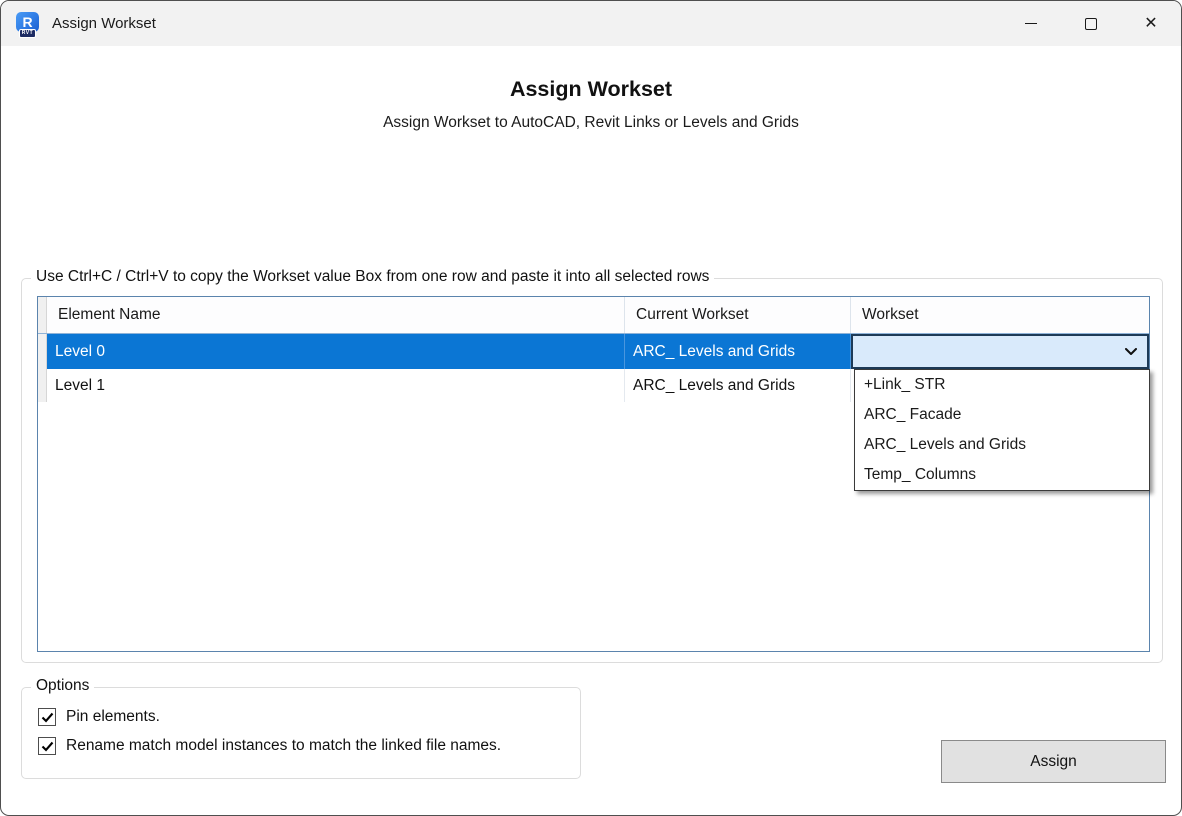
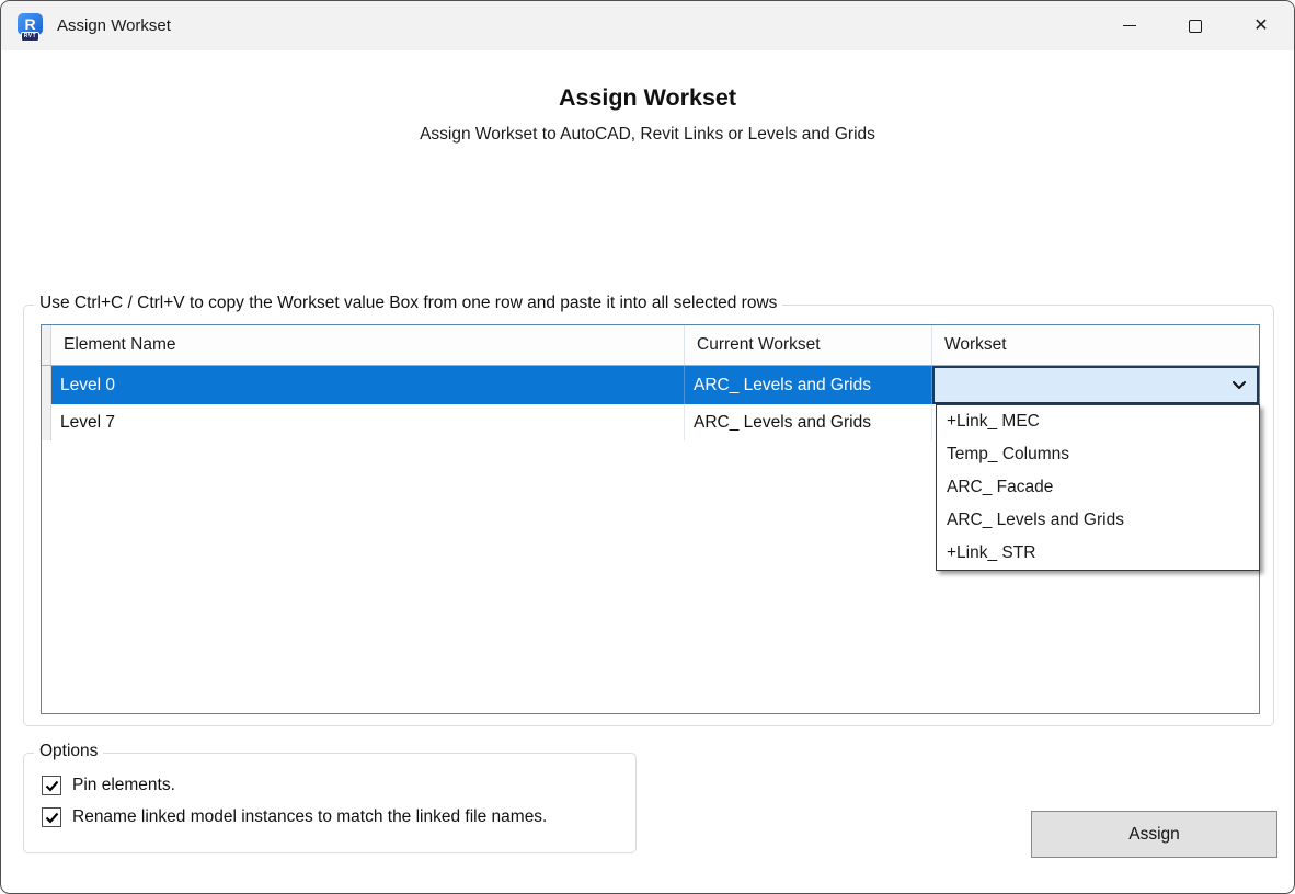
  R
  Assign Workset
  ✕
  Assign Workset
  Assign Workset to AutoCAD, Revit Links or Levels and Grids
  Use Ctrl+C / Ctrl+V to copy the Workset value Box from one row and paste it into all selected rows
  Element Name
  Current Workset
  Workset
  Level 0
  ARC_ Levels and Grids
- Level 1
+ Level 7
  ARC_ Levels and Grids
+ +Link_ MEC
- +Link_ STR
+ Temp_ Columns
  ARC_ Facade
  ARC_ Levels and Grids
- Temp_ Columns
+ +Link_ STR
  Options
  Pin elements.
- Rename match model instances to match the linked file names.
+ Rename linked model instances to match the linked file names.
  Assign
